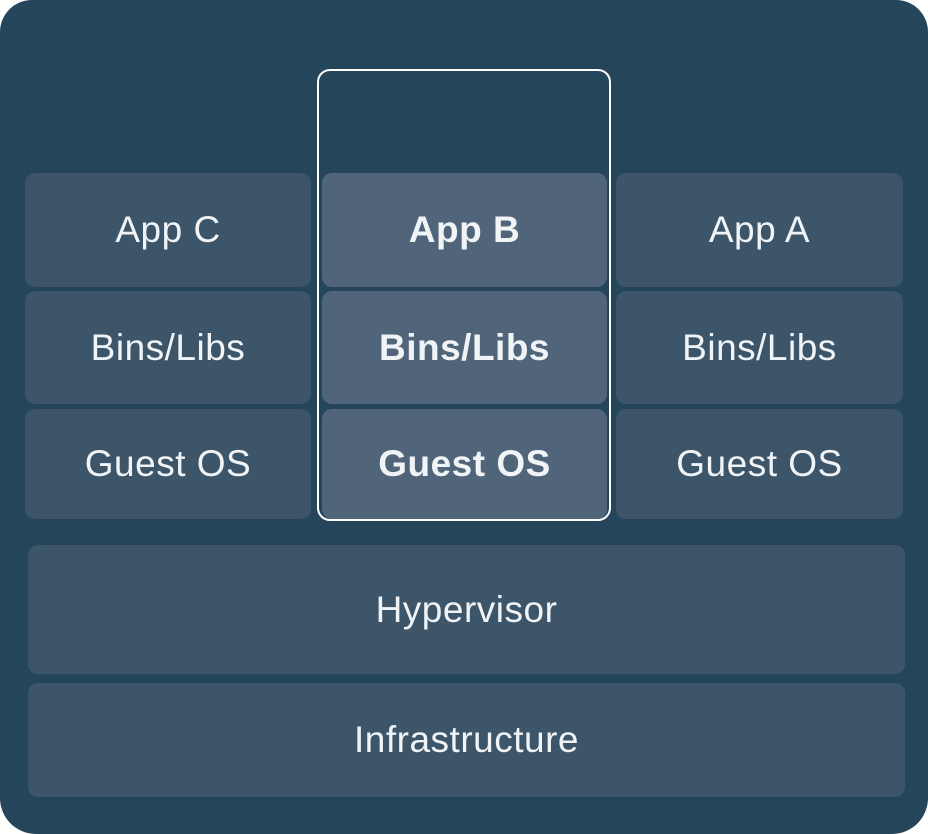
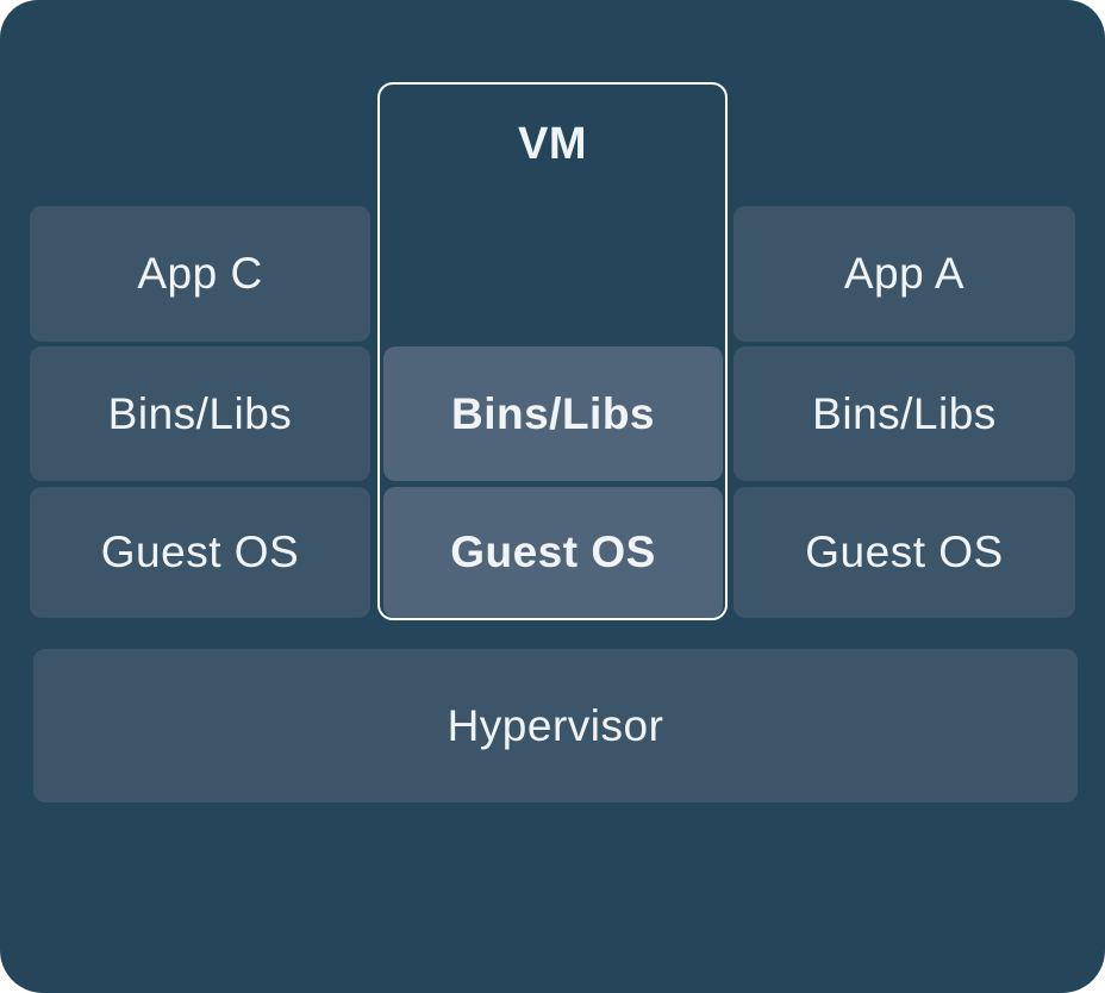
+ VM
  App C
- App B
  App A
  Bins/Libs
  Bins/Libs
  Bins/Libs
  Guest OS
  Guest OS
  Guest OS
  Hypervisor
- Infrastructure
